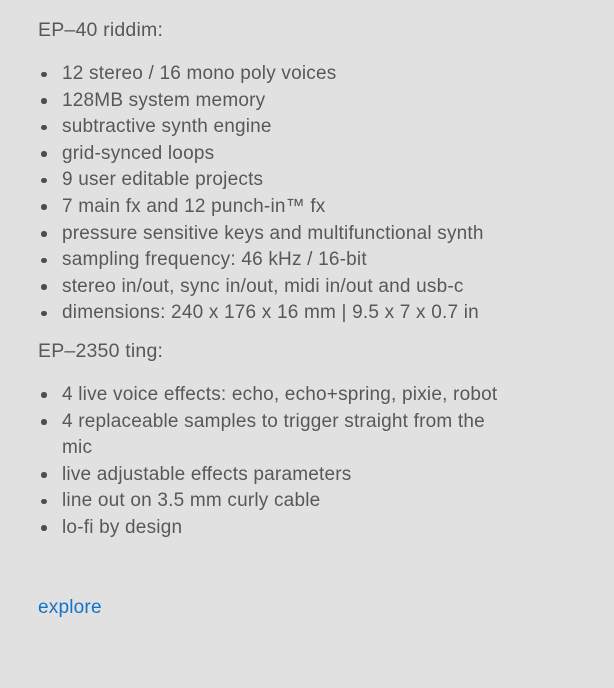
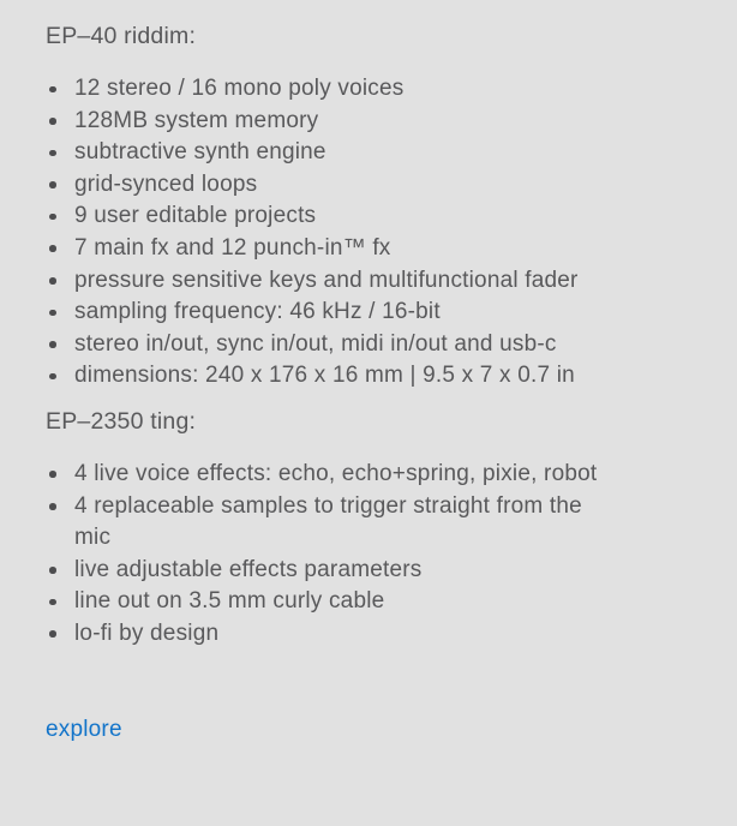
  EP–40 riddim:
  12 stereo / 16 mono poly voices
  128MB system memory
  subtractive synth engine
  grid-synced loops
  9 user editable projects
  7 main fx and 12 punch-in™ fx
- pressure sensitive keys and multifunctional synth
+ pressure sensitive keys and multifunctional fader
  sampling frequency: 46 kHz / 16-bit
  stereo in/out, sync in/out, midi in/out and usb-c
  dimensions: 240 x 176 x 16 mm | 9.5 x 7 x 0.7 in
  EP–2350 ting:
  4 live voice effects: echo, echo+spring, pixie, robot
  4 replaceable samples to trigger straight from the mic
  live adjustable effects parameters
  line out on 3.5 mm curly cable
  lo-fi by design
  explore
